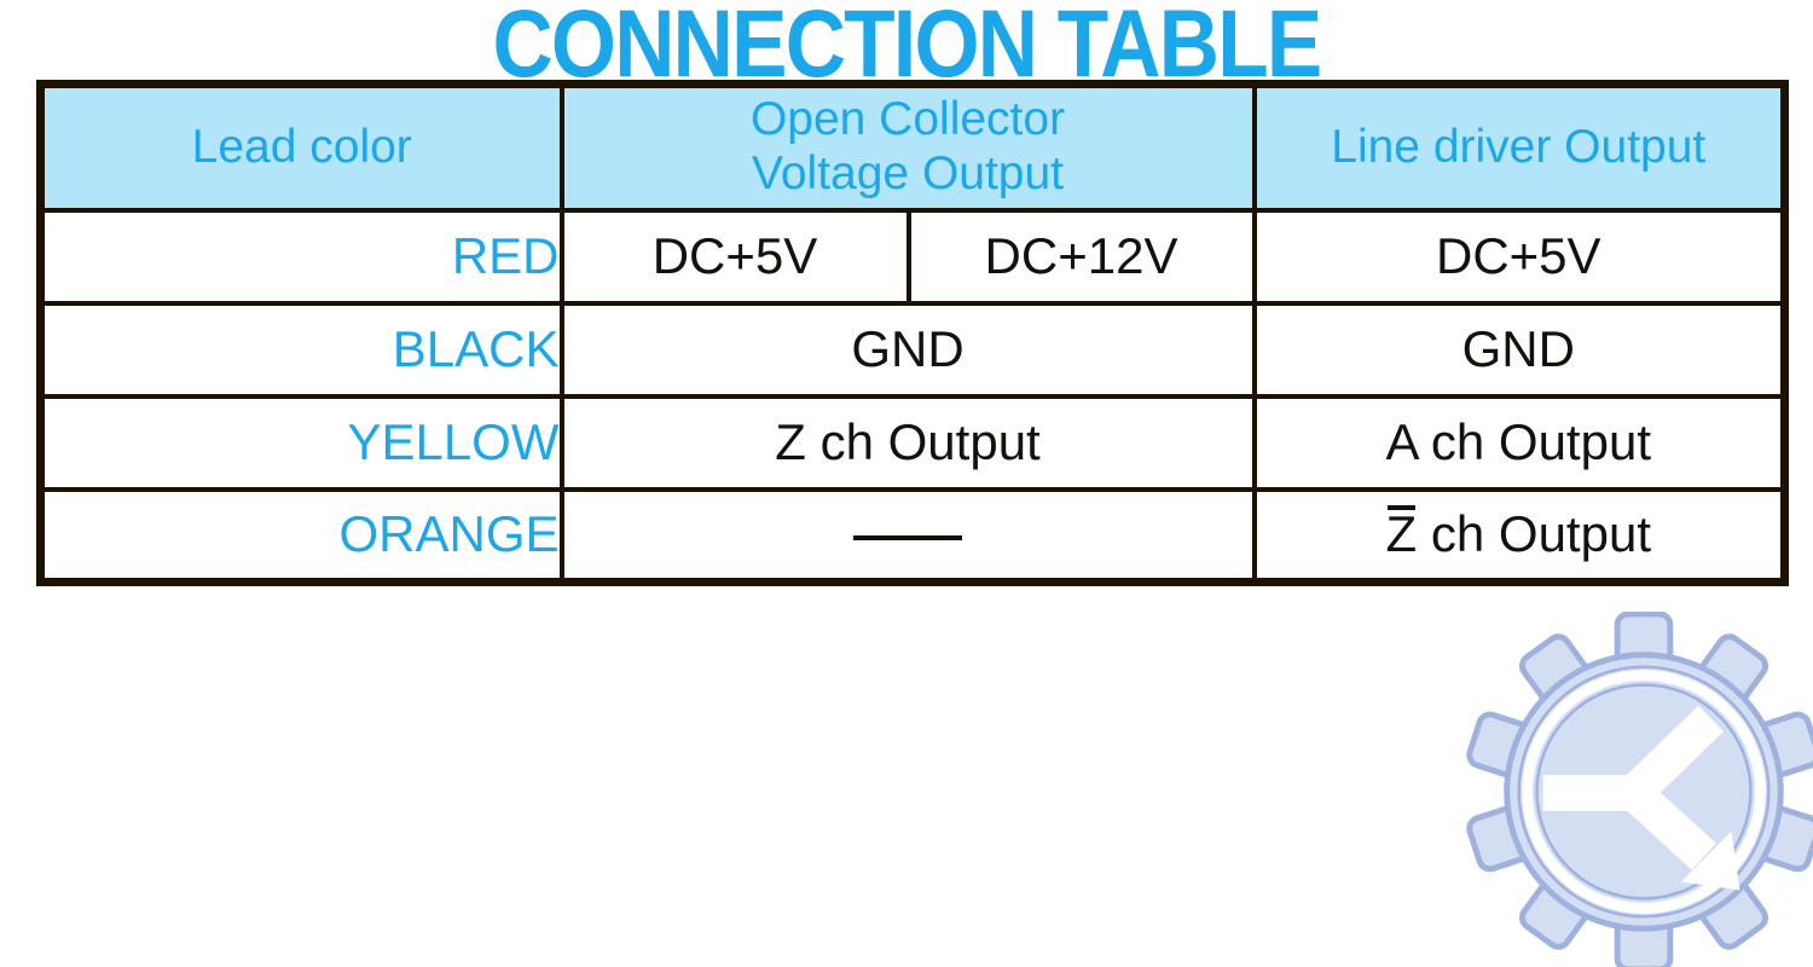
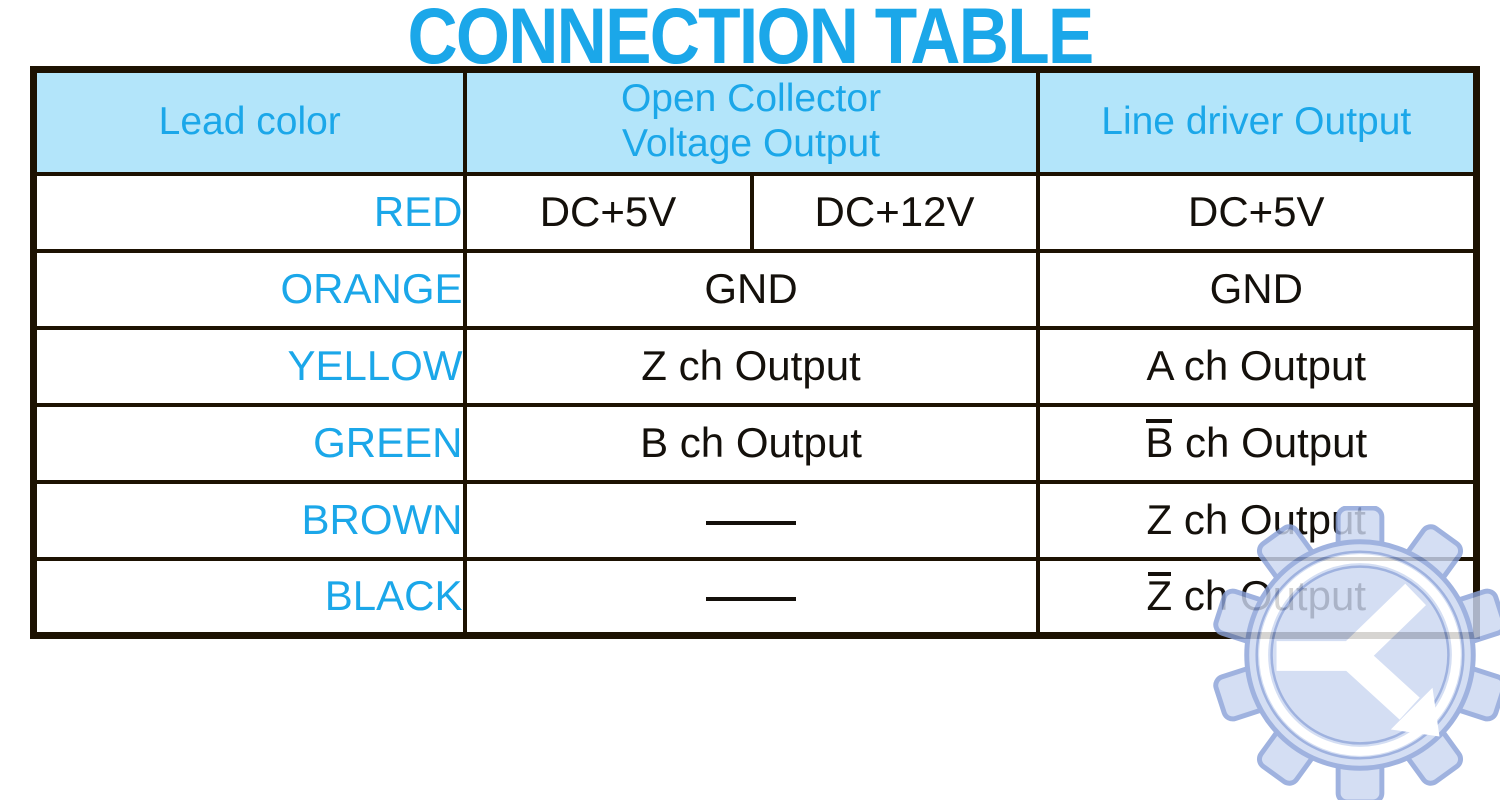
  CONNECTION TABLE
  Lead color	Open Collector Voltage Output	Line driver Output
  RED	DC+5V	DC+12V	DC+5V
- BLACK	GND	GND
+ ORANGE	GND	GND
  YELLOW	Z ch Output	A ch Output
+ GREEN	B ch Output	B ch Output
+ BROWN		Z ch Output
- ORANGE		Z ch Output
+ BLACK		Z ch Output
